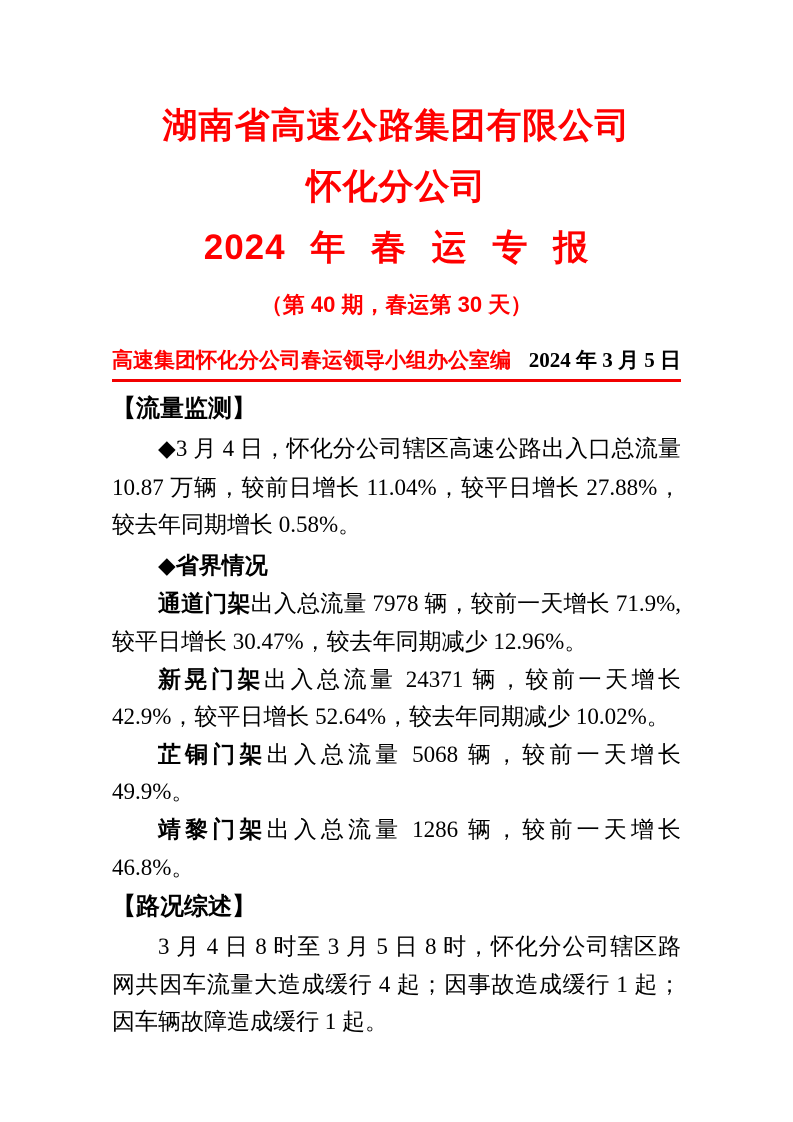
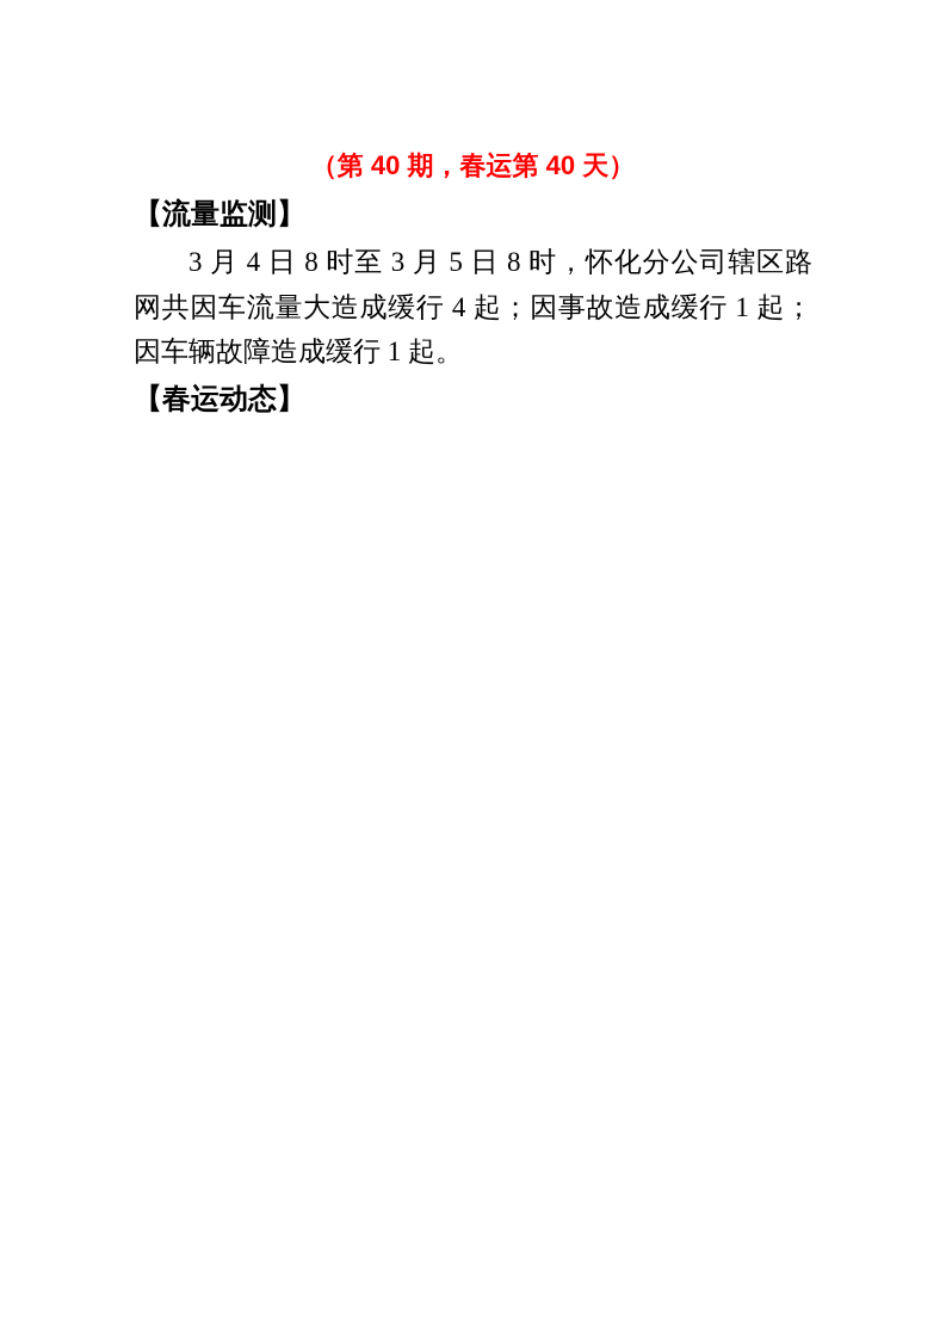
- 湖南省高速公路集团有限公司
- 怀化分公司
- 2024 年 春 运 专 报
- （第 40 期，春运第 30 天）
+ （第 40 期，春运第 40 天）
- 高速集团怀化分公司春运领导小组办公室编
- 2024 年 3 月 5 日
  【流量监测】
- ◆3 月 4 日，怀化分公司辖区高速公路出入口总流量 10.87 万辆，较前日增长 11.04%，较平日增长 27.88%，较去年同期增长 0.58%。
- ◆省界情况
- 通道门架出入总流量 7978 辆，较前一天增长 71.9%,较平日增长 30.47%，较去年同期减少 12.96%。
- 新晃门架出入总流量 24371 辆，较前一天增长 42.9%，较平日增长 52.64%，较去年同期减少 10.02%。
- 芷铜门架出入总流量 5068 辆，较前一天增长 49.9%。
- 靖黎门架出入总流量 1286 辆，较前一天增长 46.8%。
- 【路况综述】
  3 月 4 日 8 时至 3 月 5 日 8 时，怀化分公司辖区路网共因车流量大造成缓行 4 起；因事故造成缓行 1 起；因车辆故障造成缓行 1 起。
+ 【春运动态】
